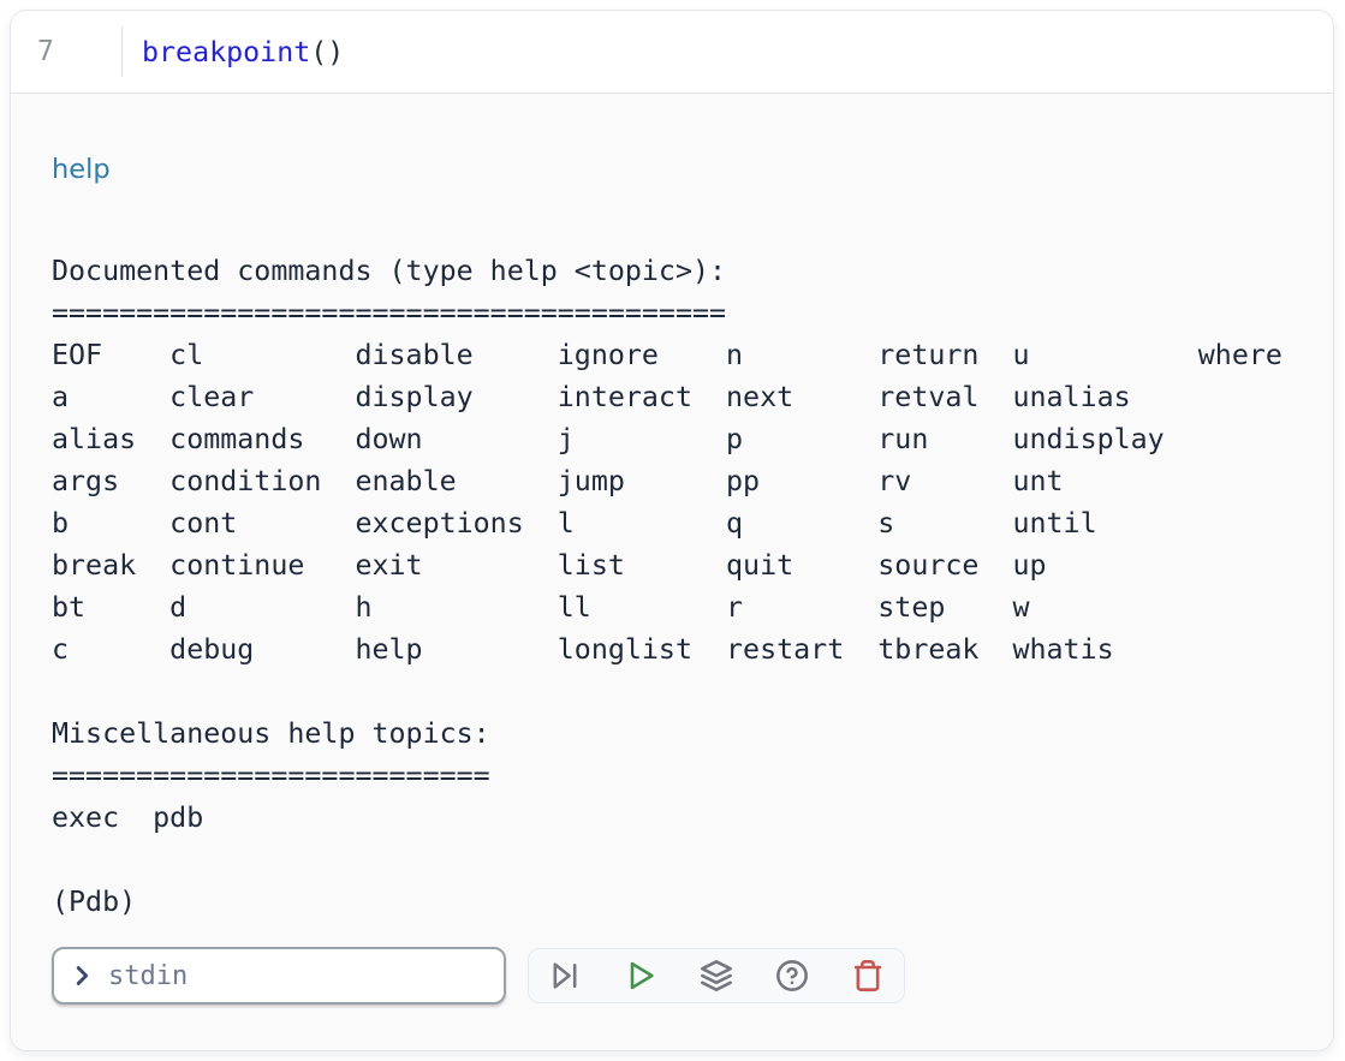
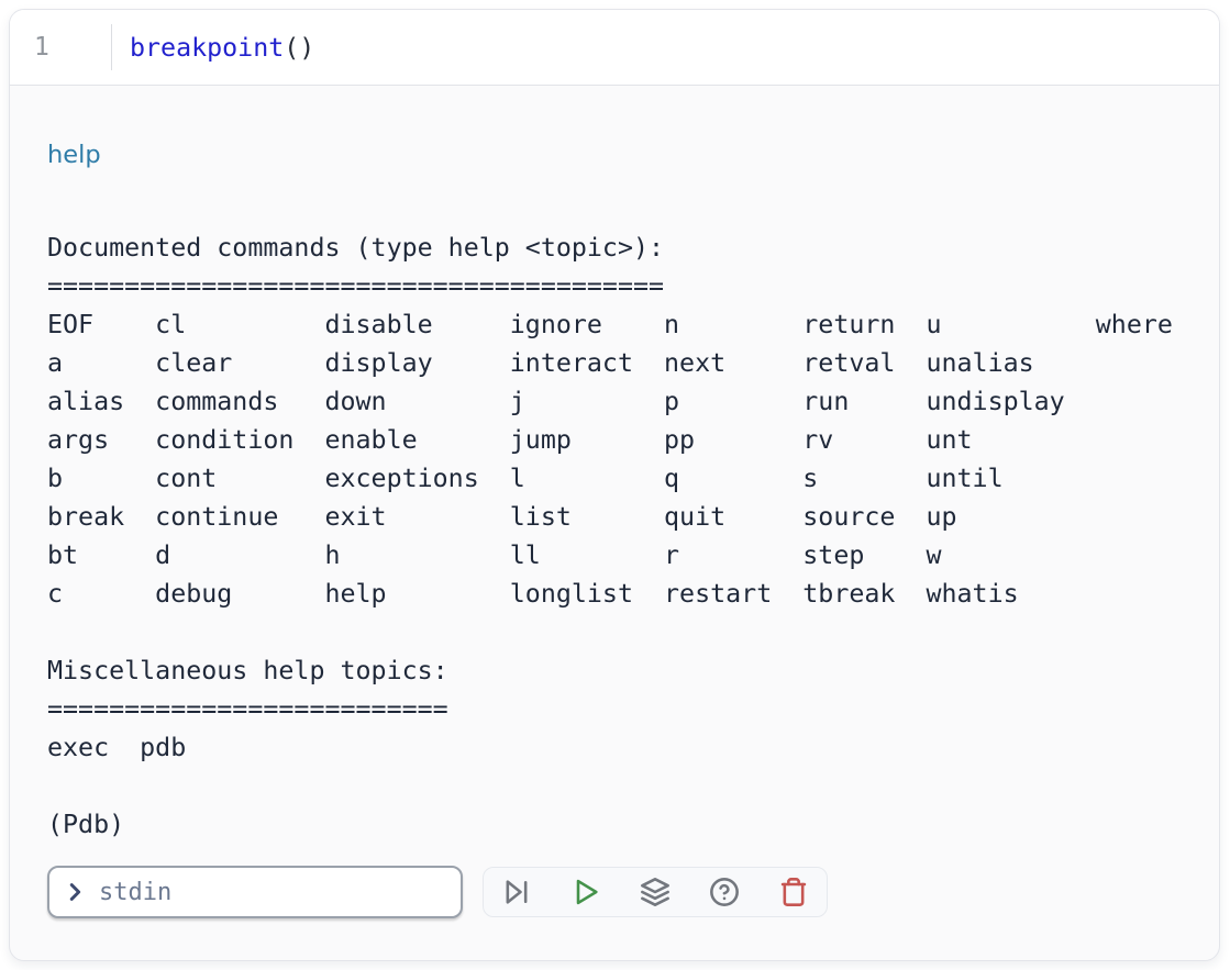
- 7
+ 1
  breakpoint
  ()
  help
  Documented commands (type help <topic>):
  ========================================
  EOF cl disable ignore n return u where
  a clear display interact next retval unalias
  alias commands down j p run undisplay
  args condition enable jump pp rv unt
  b cont exceptions l q s until
  break continue exit list quit source up
  bt d h ll r step w
  c debug help longlist restart tbreak whatis
  Miscellaneous help topics:
  ==========================
  exec pdb
  (Pdb)
  stdin
